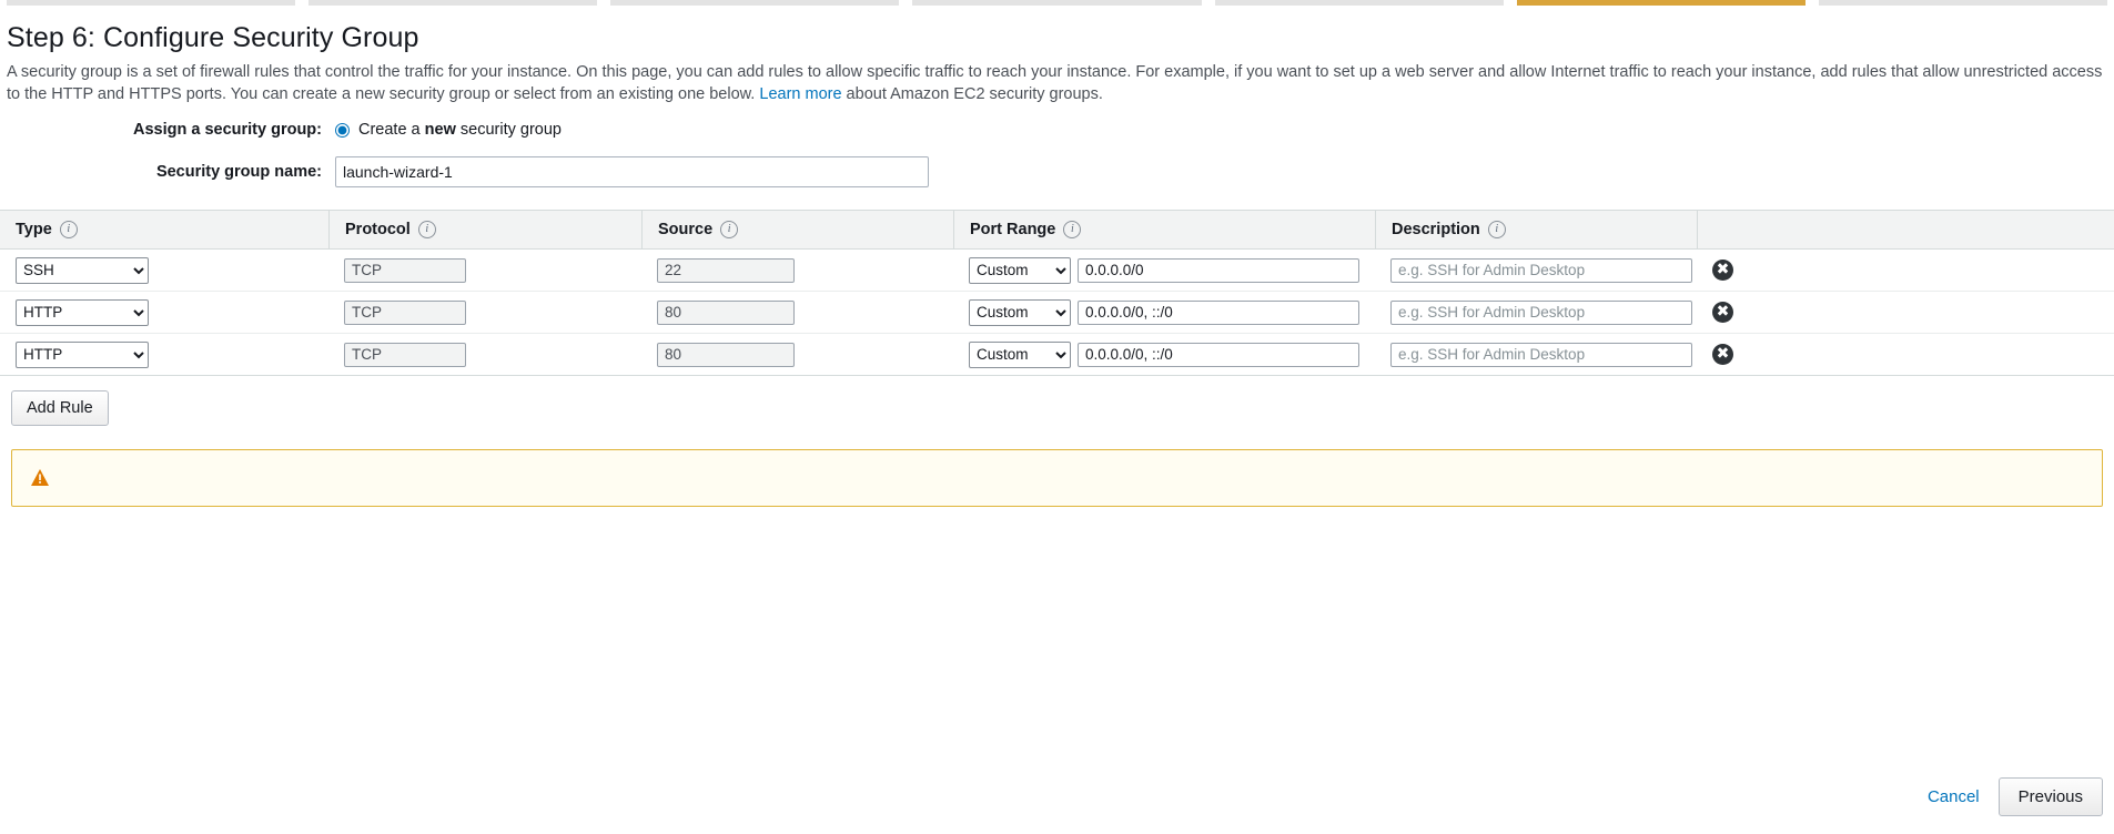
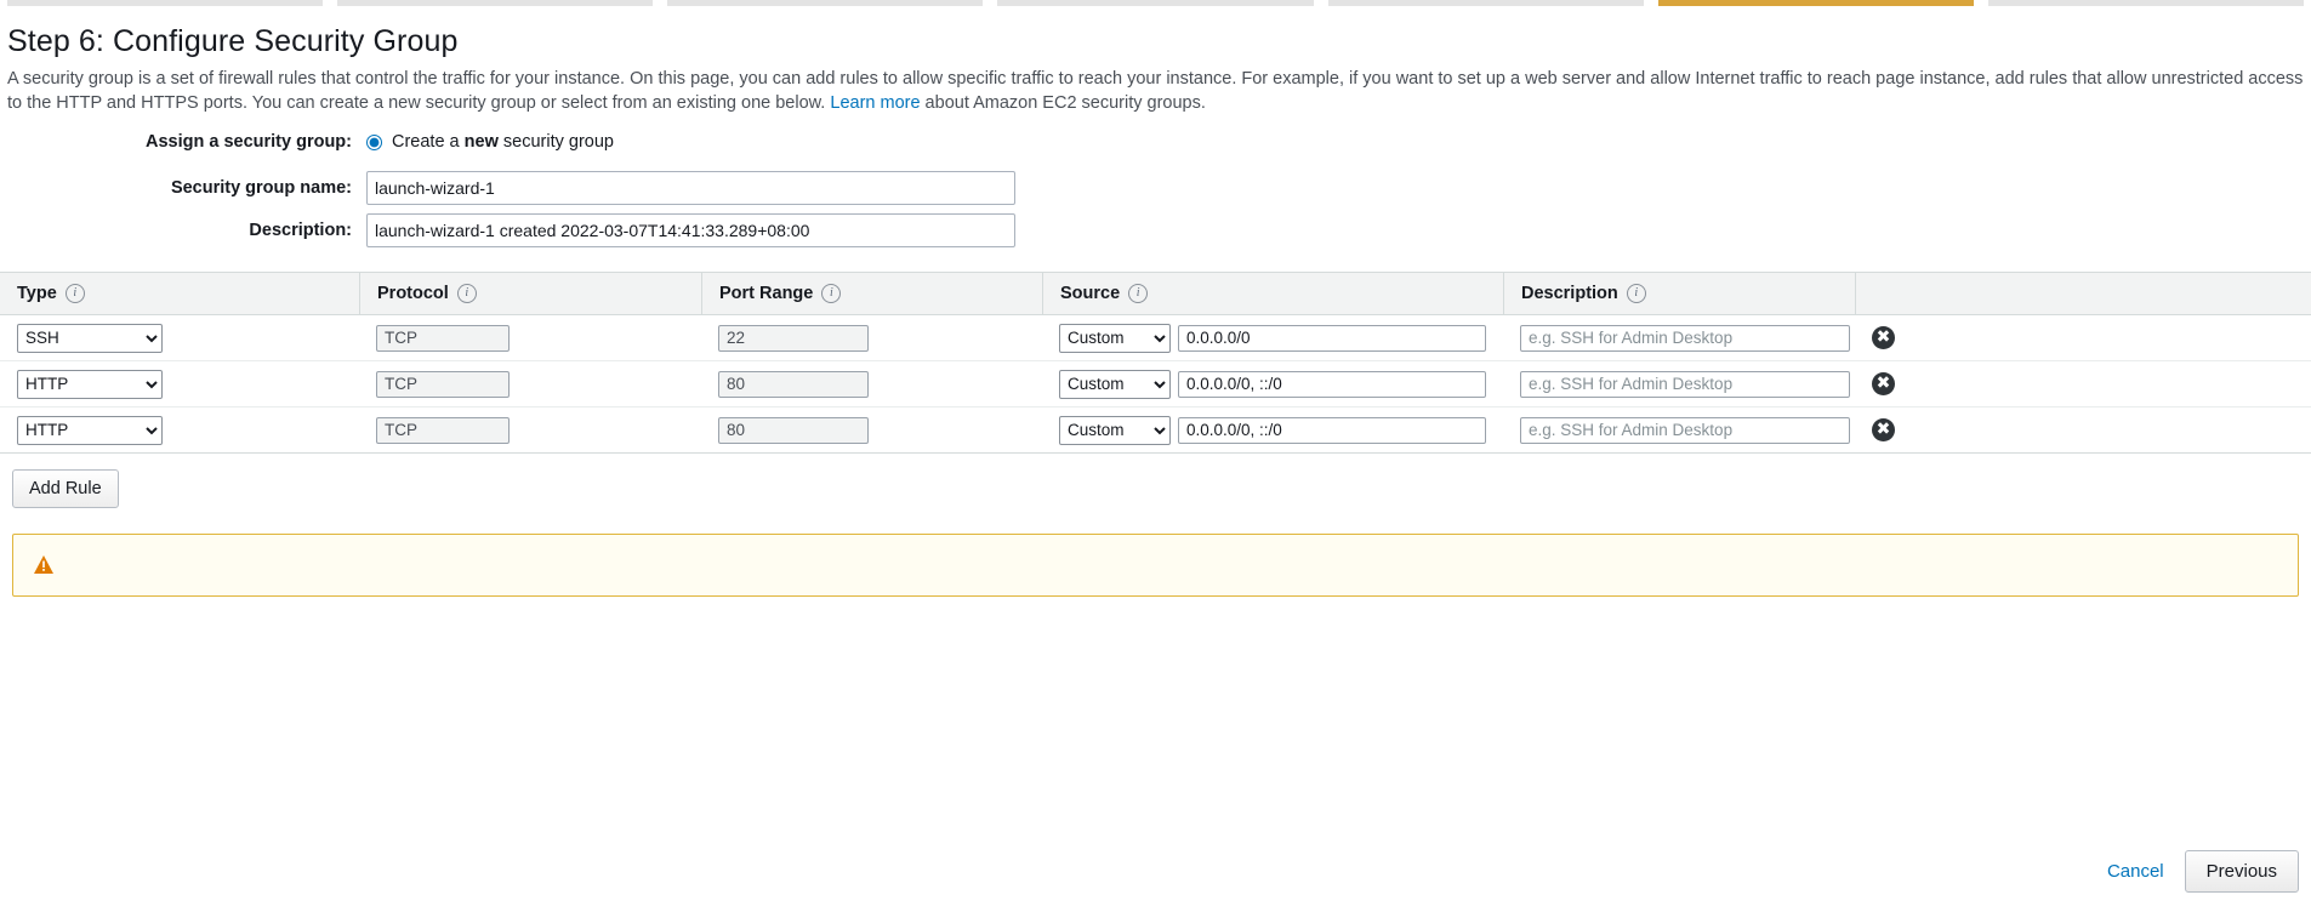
  Step 6: Configure Security Group
- A security group is a set of firewall rules that control the traffic for your instance. On this page, you can add rules to allow specific traffic to reach your instance. For example, if you want to set up a web server and allow Internet traffic to reach your instance, add rules that allow unrestricted access to the HTTP and HTTPS ports. You can create a new security group or select from an existing one below. Learn more about Amazon EC2 security groups.
+ A security group is a set of firewall rules that control the traffic for your instance. On this page, you can add rules to allow specific traffic to reach your instance. For example, if you want to set up a web server and allow Internet traffic to reach page instance, add rules that allow unrestricted access to the HTTP and HTTPS ports. You can create a new security group or select from an existing one below. Learn more about Amazon EC2 security groups.
  Assign a security group:
  Create a new security group
  Security group name:
  launch-wizard-1
+ Description:
+ launch-wizard-1 created 2022-03-07T14:41:33.289+08:00
  Type
  i
  Protocol
  i
- Source
+ Port Range
  i
- Port Range
+ Source
  i
  Description
  i
  SSH
  TCP
  22
  Custom
  0.0.0.0/0
  e.g. SSH for Admin Desktop
  ✖
  HTTP
  TCP
  80
  Custom
  0.0.0.0/0, ::/0
  e.g. SSH for Admin Desktop
  ✖
  HTTP
  TCP
  80
  Custom
  0.0.0.0/0, ::/0
  e.g. SSH for Admin Desktop
  ✖
  Add Rule
  Cancel
  Previous
